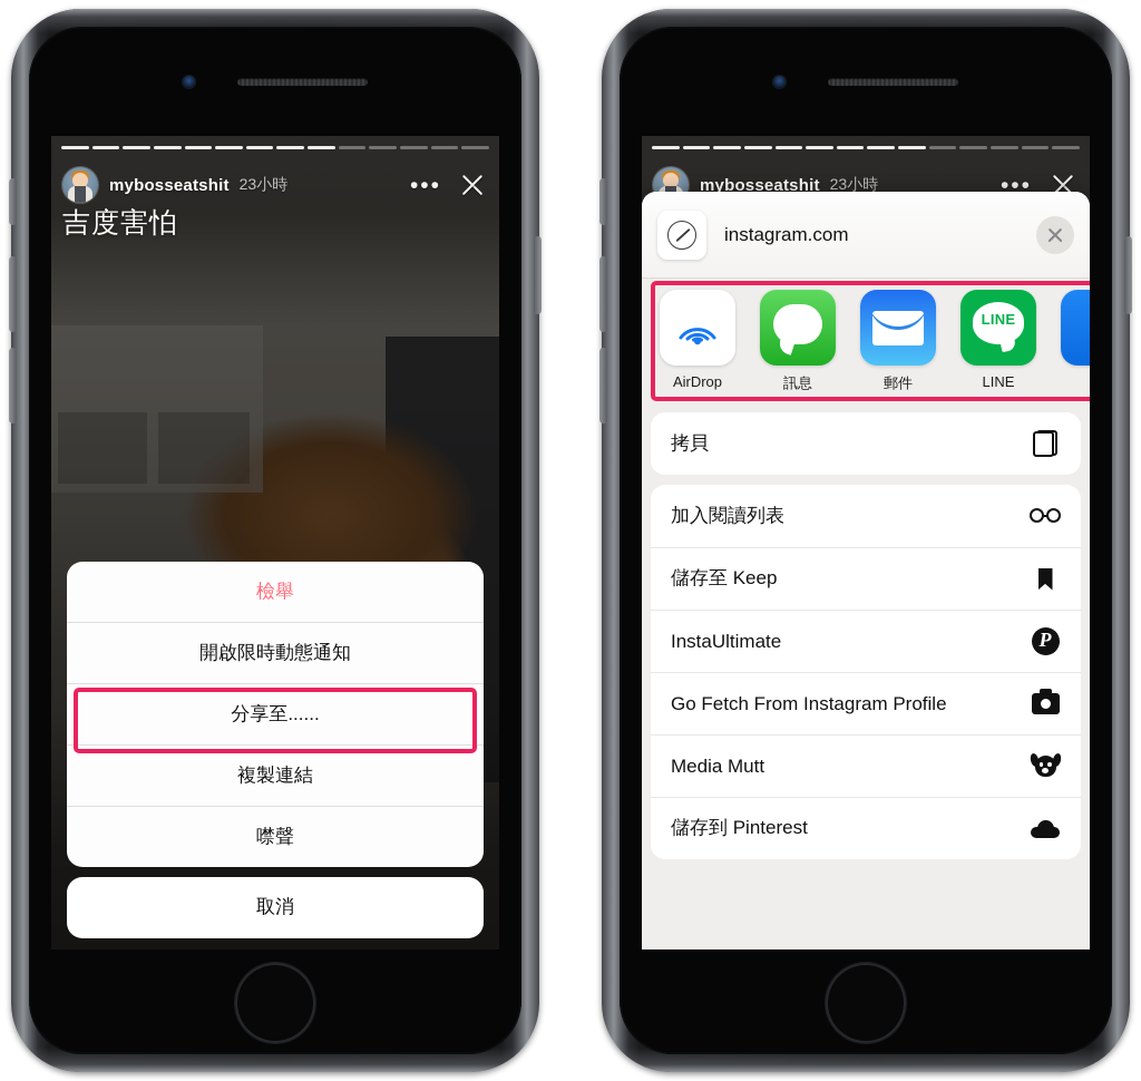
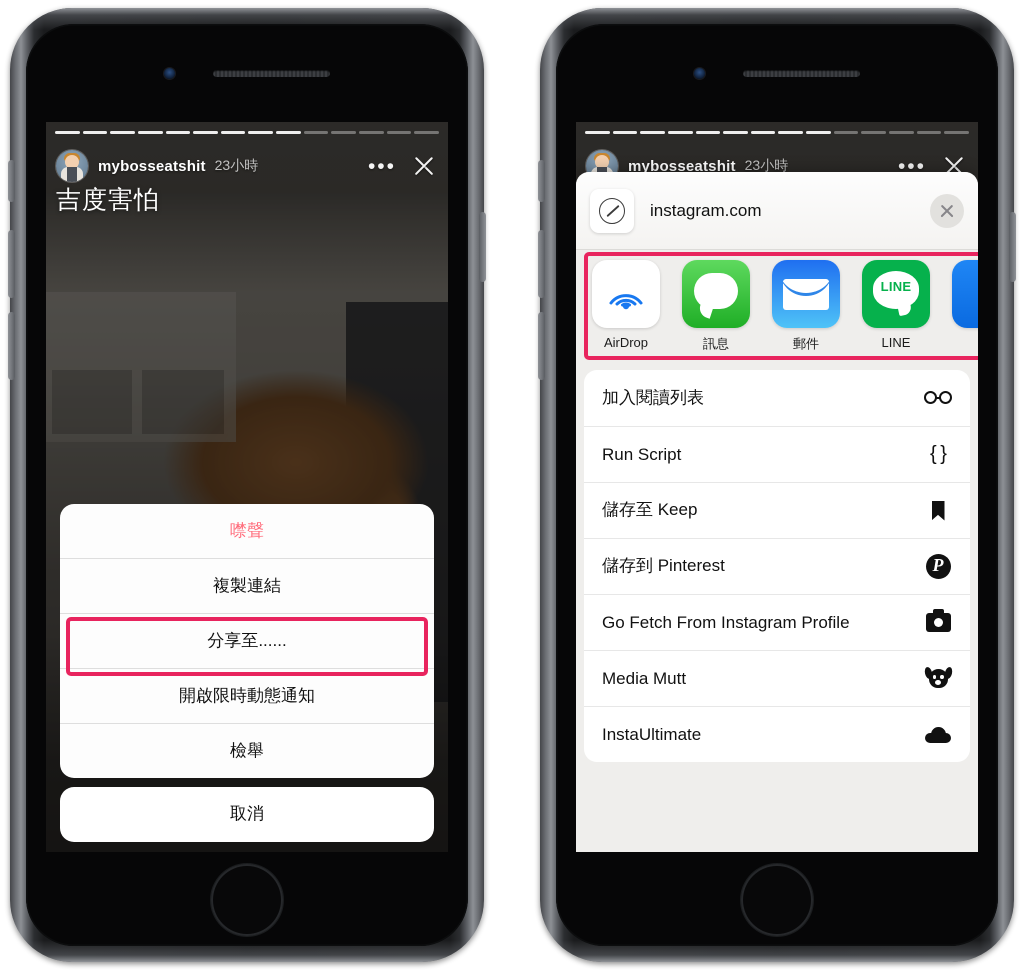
  mybosseatshit
  23小時
  •••
  吉度害怕
- 檢舉
+ 噤聲
- 開啟限時動態通知
+ 複製連結
  分享至......
- 複製連結
+ 開啟限時動態通知
- 噤聲
+ 檢舉
  取消
  mybosseatshit
  23小時
  •••
  instagram.com
  AirDrop
  訊息
  郵件
  LINE
  LINE
- 拷貝
  加入閱讀列表
+ Run Script
+ { }
  儲存至 Keep
- InstaUltimate
+ 儲存到 Pinterest
  Go Fetch From Instagram Profile
  Media Mutt
- 儲存到 Pinterest
+ InstaUltimate
